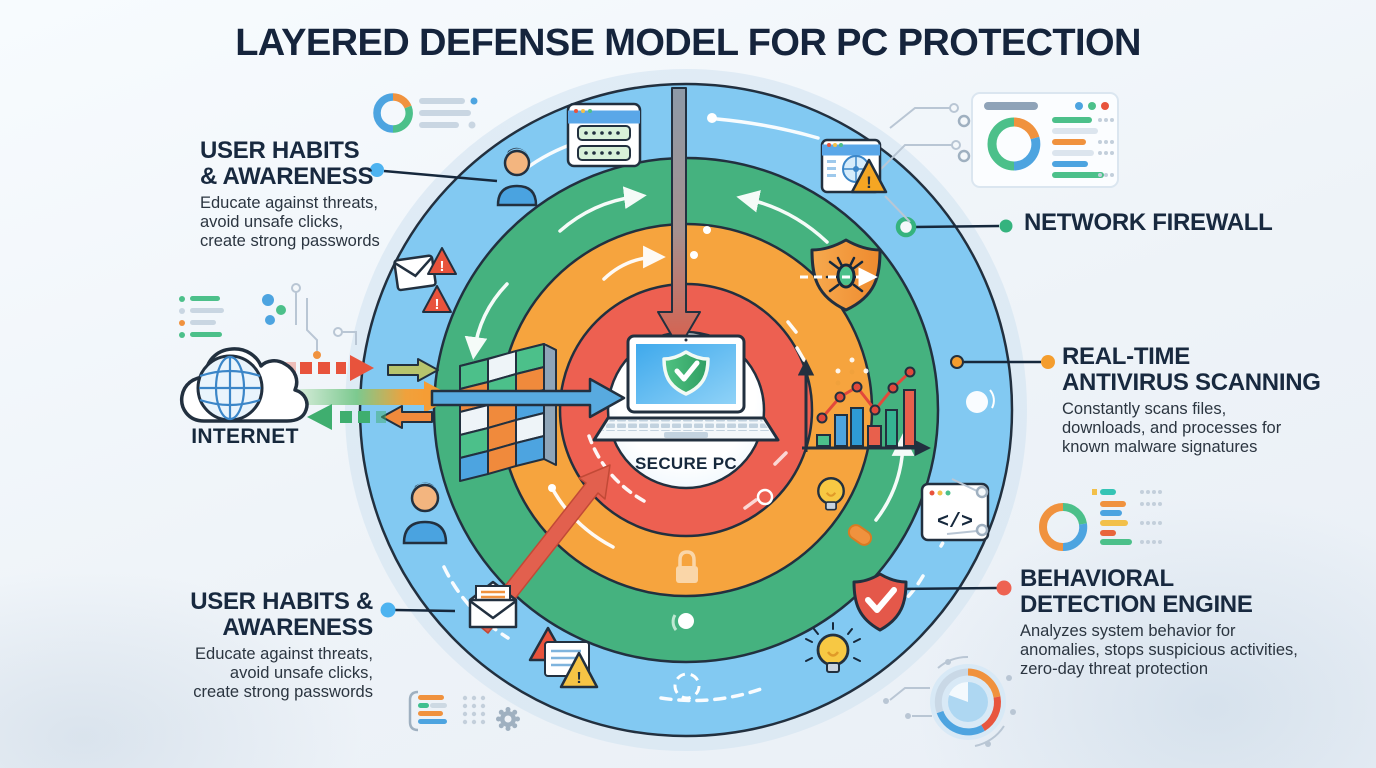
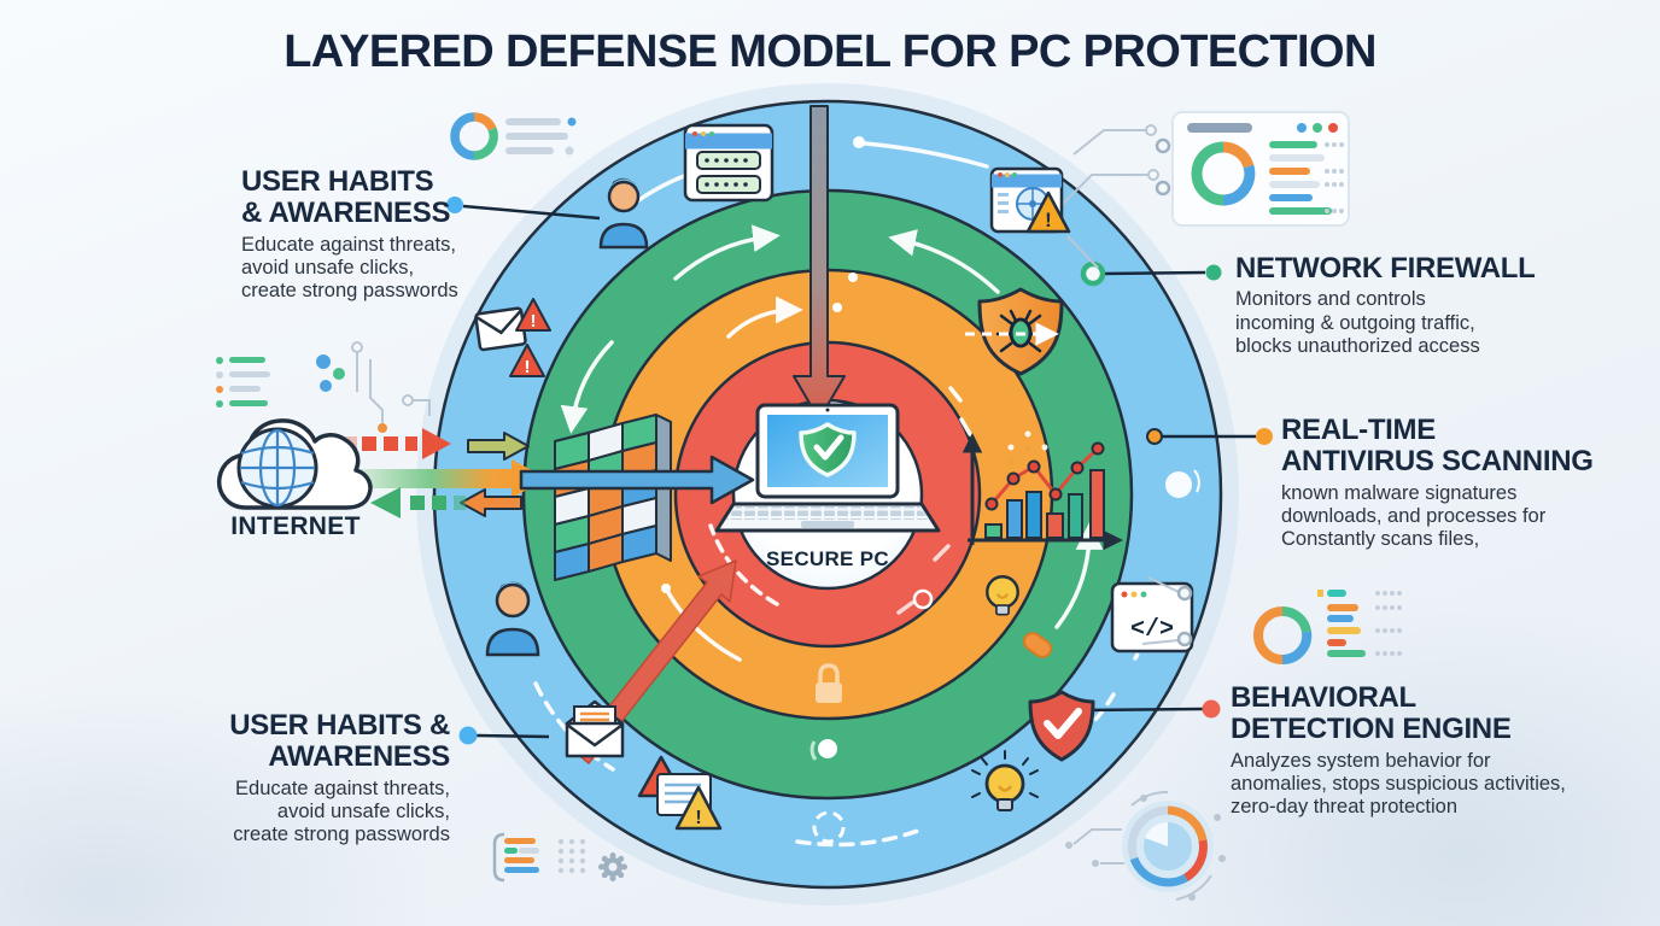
  !
  !
  !
  </>
  !
  LAYERED DEFENSE MODEL FOR PC PROTECTION
  USER HABITS
  & AWARENESS
  Educate against threats,
  avoid unsafe clicks,
  create strong passwords
  NETWORK FIREWALL
+ Monitors and controls
+ incoming & outgoing traffic,
+ blocks unauthorized access
  REAL-TIME
  ANTIVIRUS SCANNING
- Constantly scans files,
+ known malware signatures
  downloads, and processes for
- known malware signatures
+ Constantly scans files,
  BEHAVIORAL
  DETECTION ENGINE
  Analyzes system behavior for
  anomalies, stops suspicious activities,
  zero-day threat protection
  USER HABITS &
  AWARENESS
  Educate against threats,
  avoid unsafe clicks,
  create strong passwords
  INTERNET
  SECURE PC
